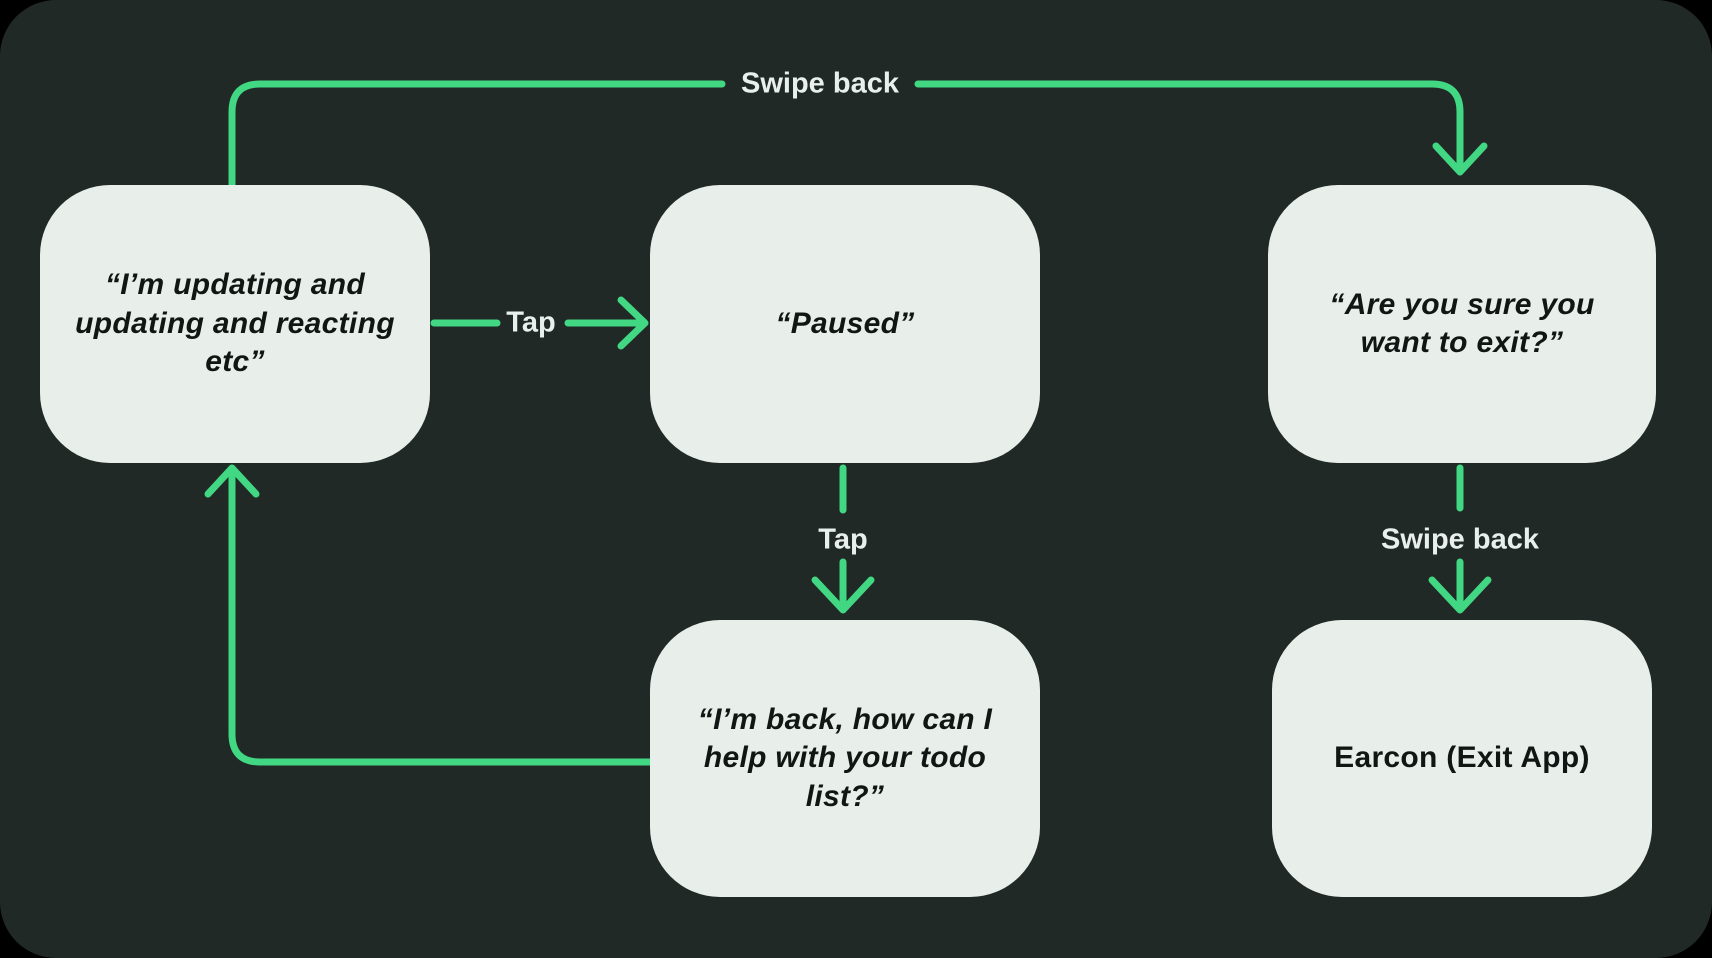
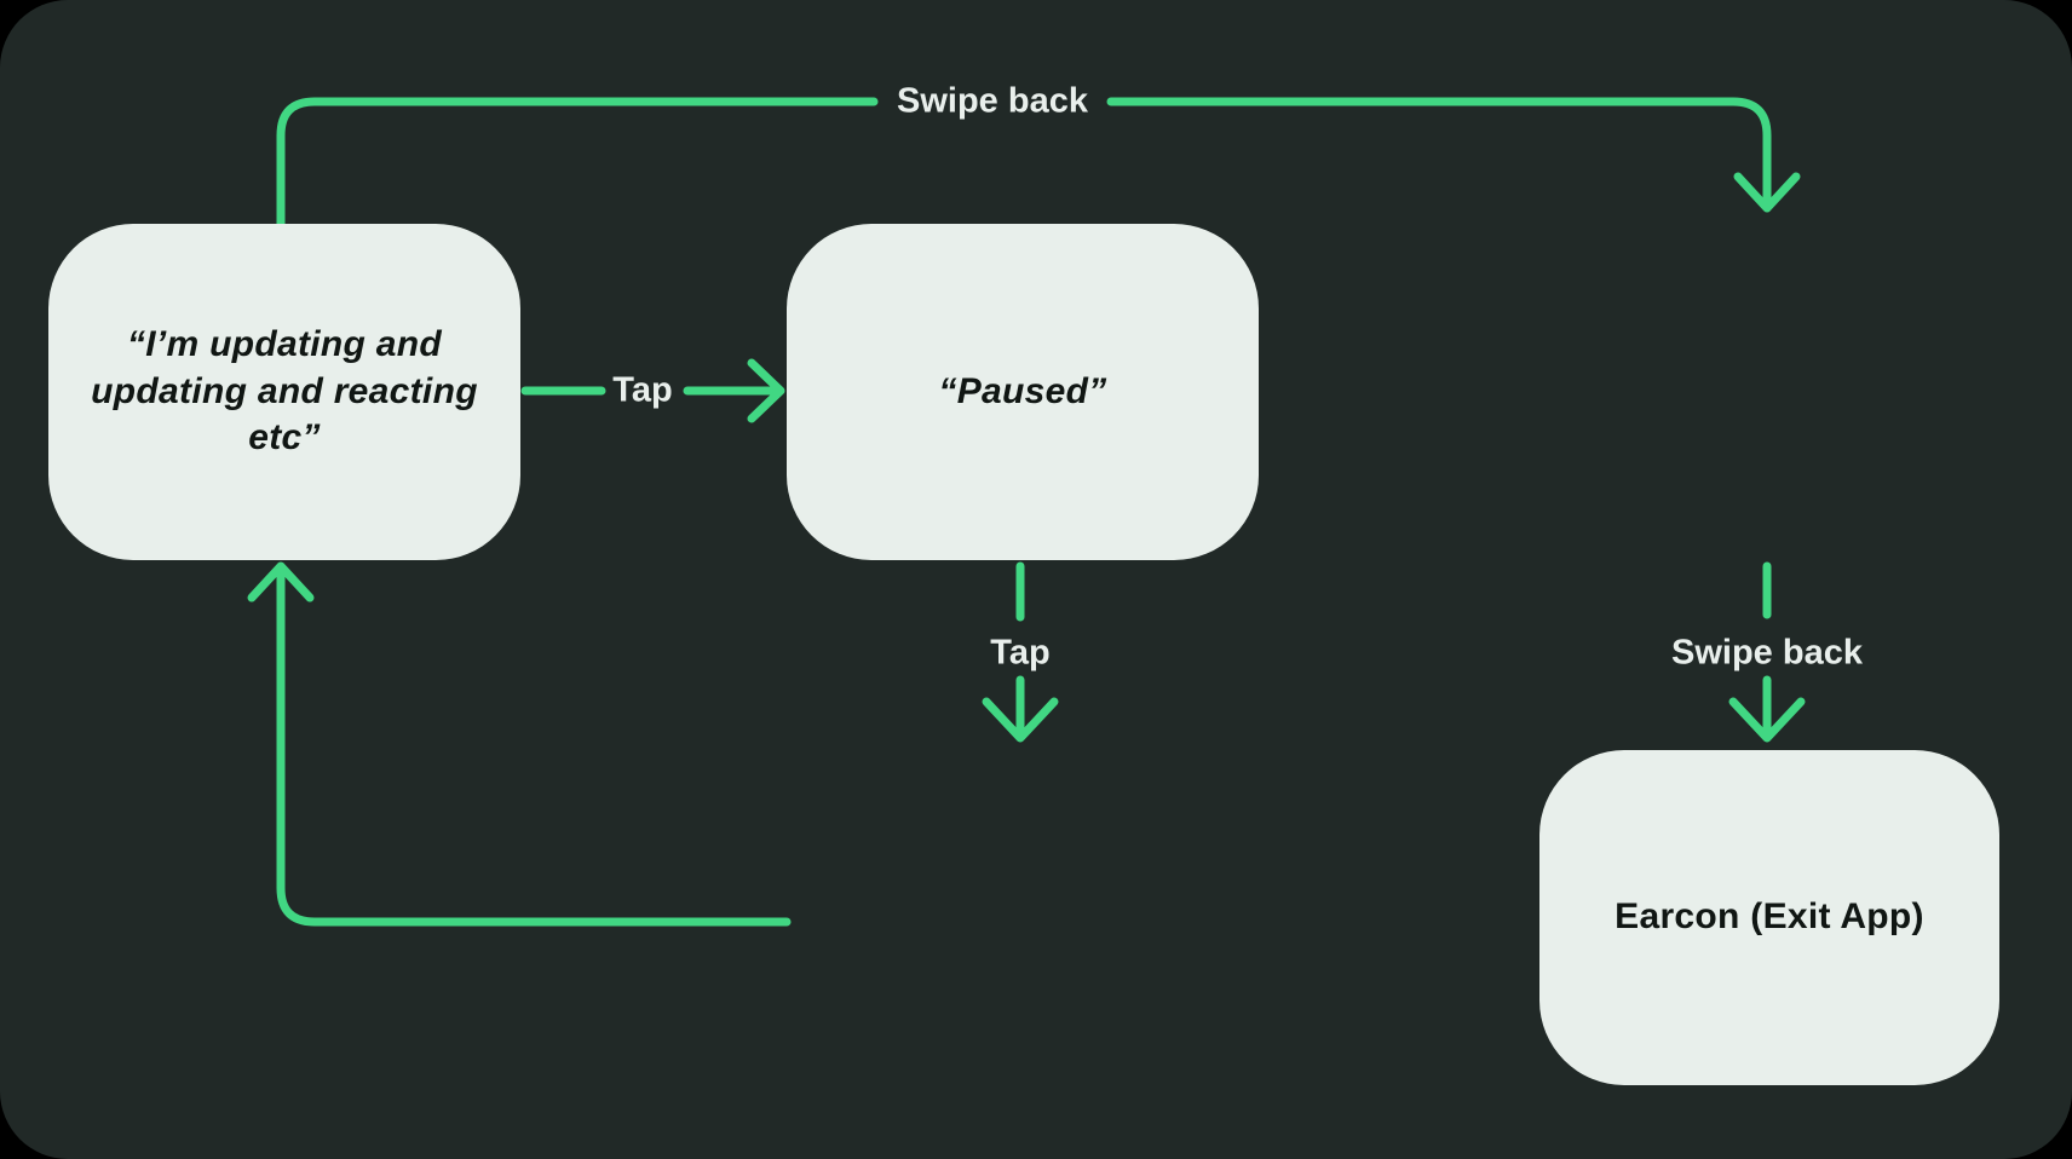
  “I’m updating and updating and reacting etc”
  “Paused”
- “Are you sure you want to exit?”
- “I’m back, how can I help with your todo list?”
  Earcon (Exit App)
  Swipe back
  Tap
  Tap
  Swipe back
